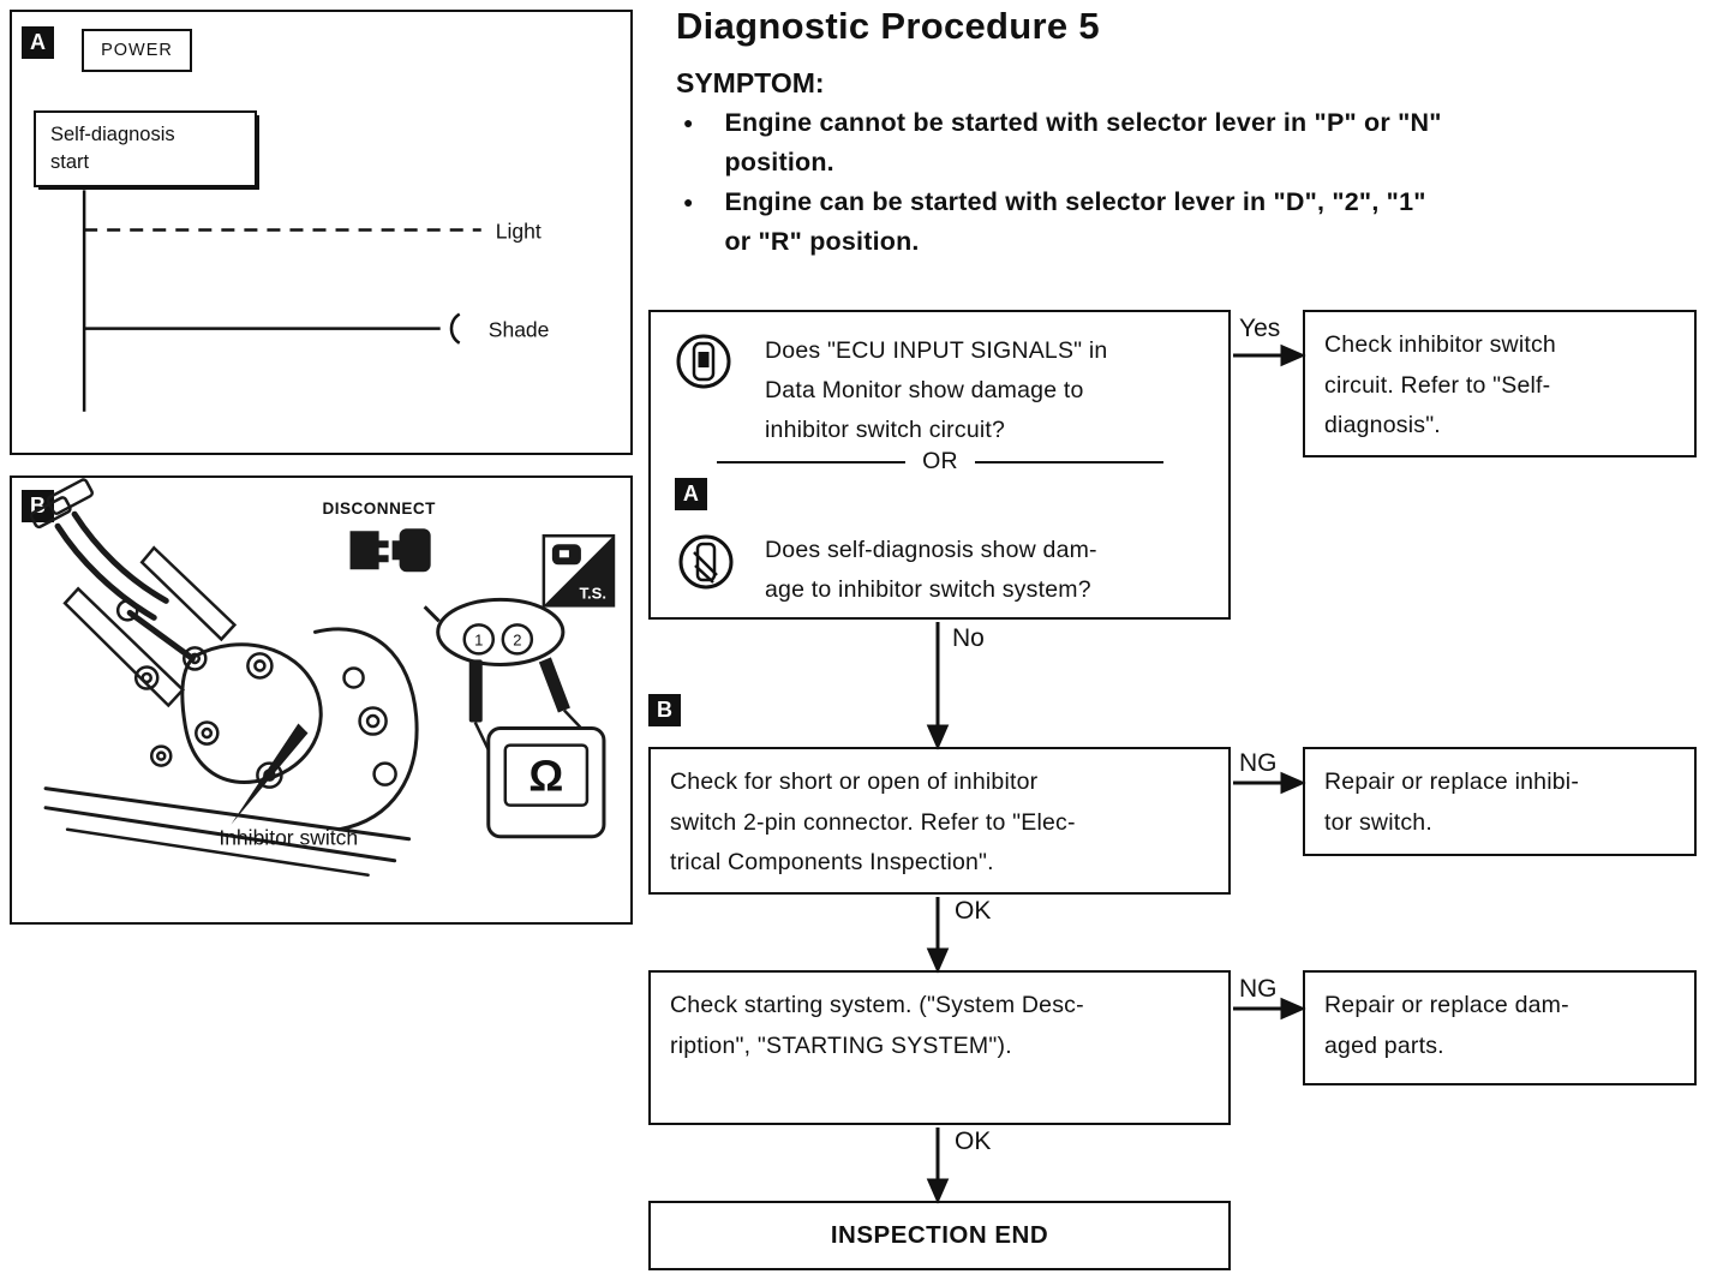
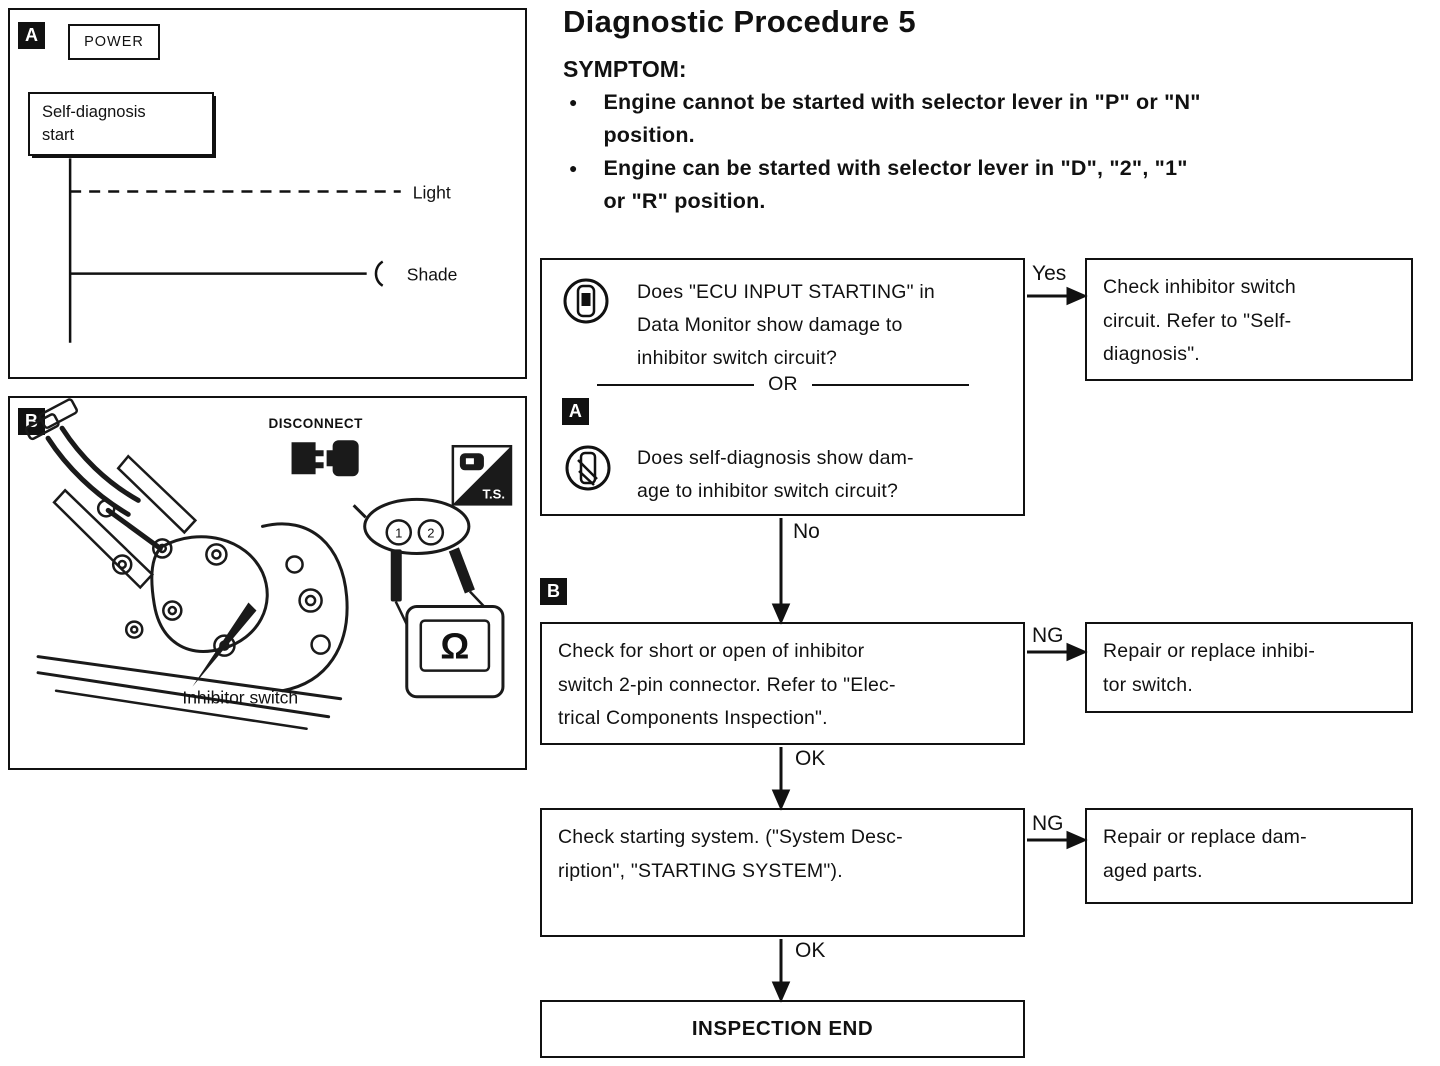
  A
  POWER
  Self-diagnosis
  start
  Light
  Shade
  B
  Inhibitor switch
  DISCONNECT
  1
  2
  Ω
  T.S.
  Diagnostic Procedure 5
  SYMPTOM:
  ●
  Engine cannot be started with selector lever in "P" or "N"
  position.
  ●
  Engine can be started with selector lever in "D", "2", "1"
  or "R" position.
- Does "ECU INPUT SIGNALS" in
+ Does "ECU INPUT STARTING" in
  Data Monitor show damage to
  inhibitor switch circuit?
  OR
  A
  Does self-diagnosis show dam-
- age to inhibitor switch system?
+ age to inhibitor switch circuit?
  Check inhibitor switch
  circuit. Refer to "Self-
  diagnosis".
  B
  Check for short or open of inhibitor
  switch 2-pin connector. Refer to "Elec-
  trical Components Inspection".
  Repair or replace inhibi-
  tor switch.
  Check starting system. ("System Desc-
  ription", "STARTING SYSTEM").
  Repair or replace dam-
  aged parts.
  INSPECTION END
  Yes
  No
  NG
  OK
  NG
  OK
